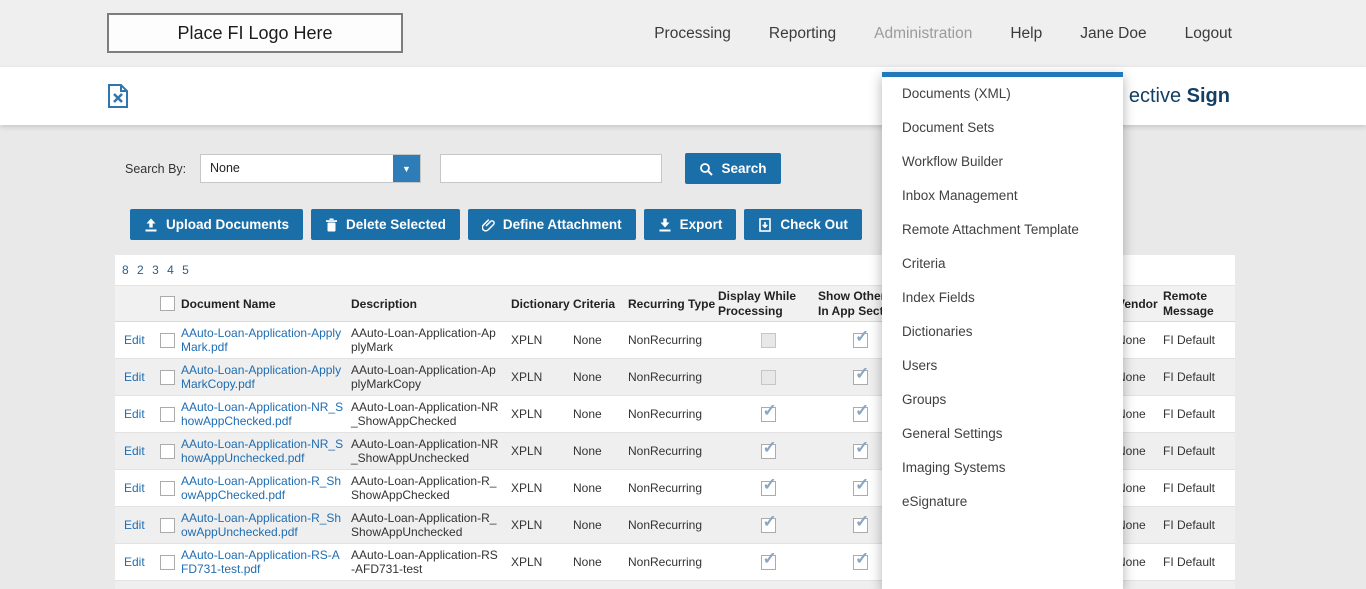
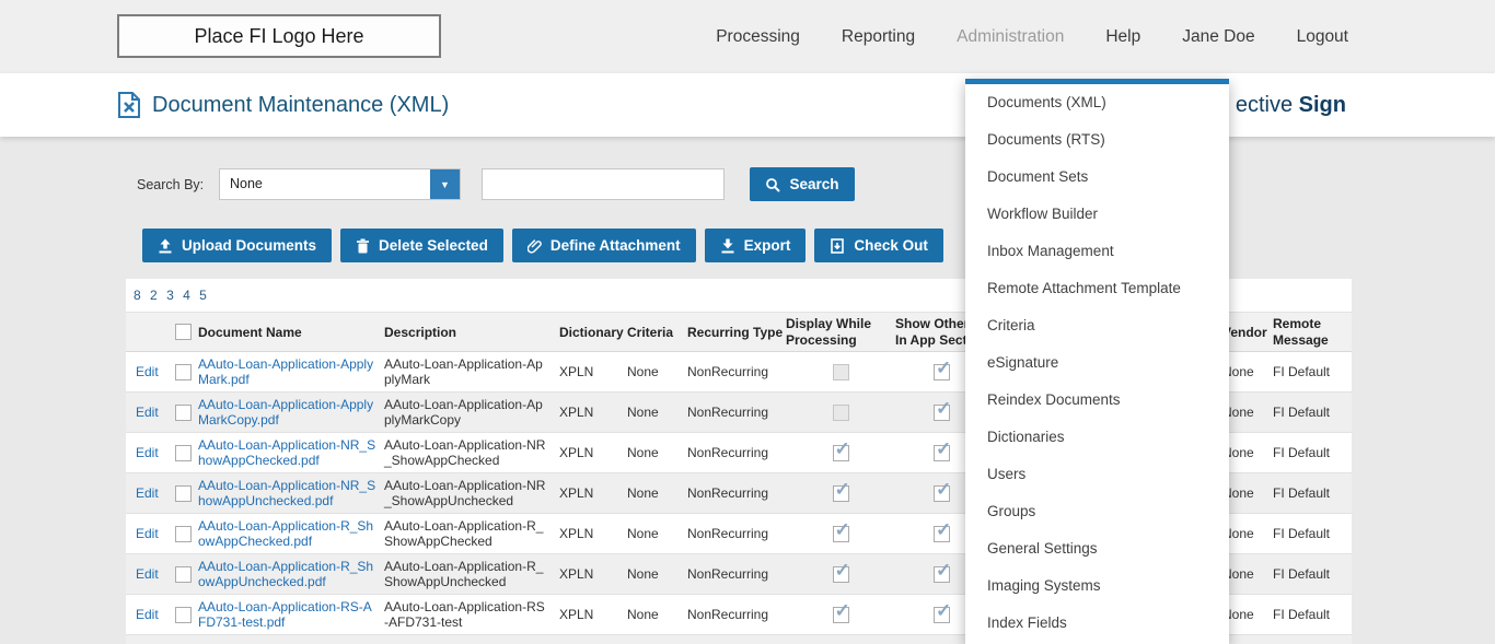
  Place FI Logo Here
  Processing
  Reporting
  Administration
  Help
  Jane Doe
  Logout
+ Document Maintenance (XML)
  ective
  Sign
  Search By:
  None
  ▼
  Search
  Upload Documents
  Delete Selected
  Define Attachment
  Export
  Check Out
  8 2 3 4 5
  Document Name
  Description
  Dictionary
  Criteria
  Recurring Type
  Display While
  Processing
  Show Othe
  In App Sec
  endor
  Remote
  Message
  Edit
  AAuto-Loan-Application-ApplyMark.pdf
  AAuto-Loan-Application-ApplyMark
  XPLN
  None
  NonRecurring
  one
  FI Default
  Edit
  AAuto-Loan-Application-ApplyMarkCopy.pdf
  AAuto-Loan-Application-ApplyMarkCopy
  XPLN
  None
  NonRecurring
  one
  FI Default
  Edit
  AAuto-Loan-Application-NR_ShowAppChecked.pdf
  AAuto-Loan-Application-NR_ShowAppChecked
  XPLN
  None
  NonRecurring
  one
  FI Default
  Edit
  AAuto-Loan-Application-NR_ShowAppUnchecked.pdf
  AAuto-Loan-Application-NR_ShowAppUnchecked
  XPLN
  None
  NonRecurring
  one
  FI Default
  Edit
  AAuto-Loan-Application-R_ShowAppChecked.pdf
  AAuto-Loan-Application-R_ShowAppChecked
  XPLN
  None
  NonRecurring
  one
  FI Default
  Edit
  AAuto-Loan-Application-R_ShowAppUnchecked.pdf
  AAuto-Loan-Application-R_ShowAppUnchecked
  XPLN
  None
  NonRecurring
  one
  FI Default
  Edit
  AAuto-Loan-Application-RS-AFD731-test.pdf
  AAuto-Loan-Application-RS-AFD731-test
  XPLN
  None
  NonRecurring
  one
  FI Default
  Documents (XML)
+ Documents (RTS)
  Document Sets
  Workflow Builder
  Inbox Management
  Remote Attachment Template
  Criteria
- Index Fields
+ eSignature
+ Reindex Documents
  Dictionaries
  Users
  Groups
  General Settings
  Imaging Systems
- eSignature
+ Index Fields
